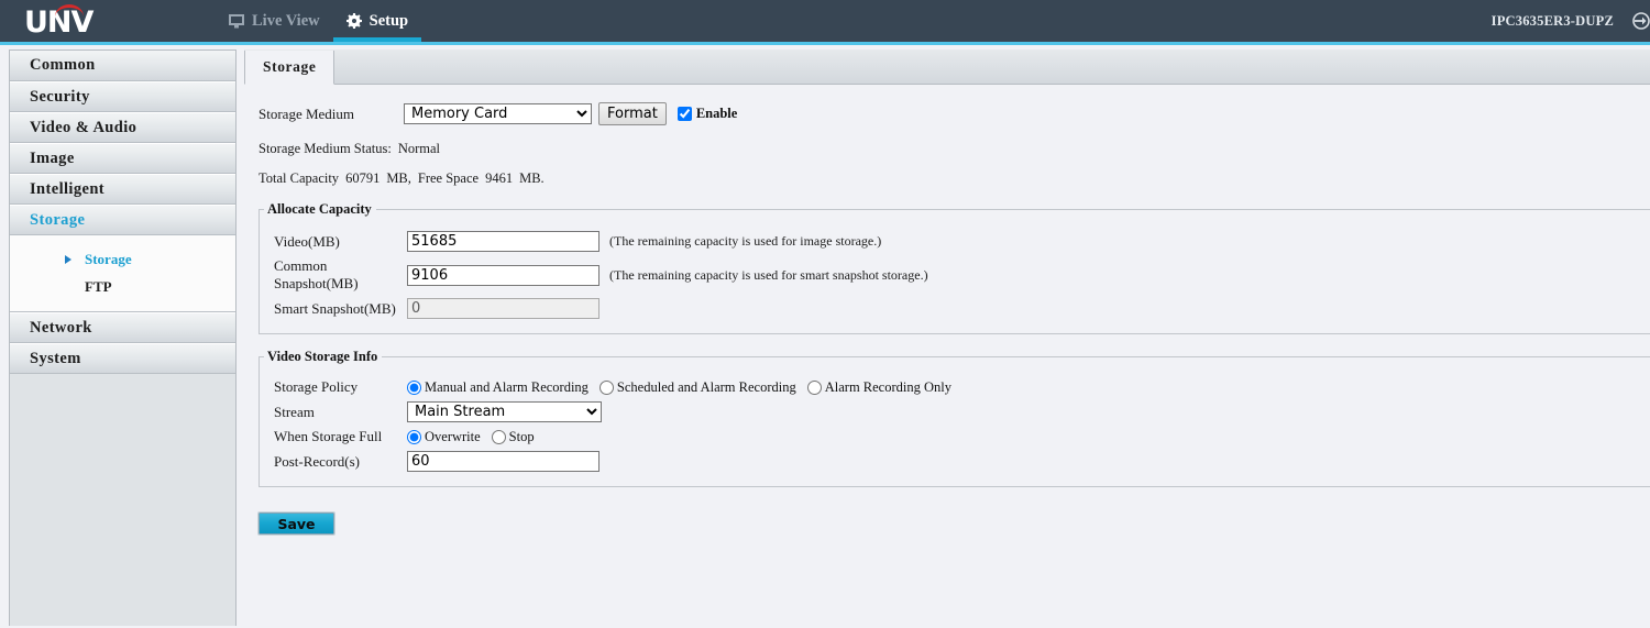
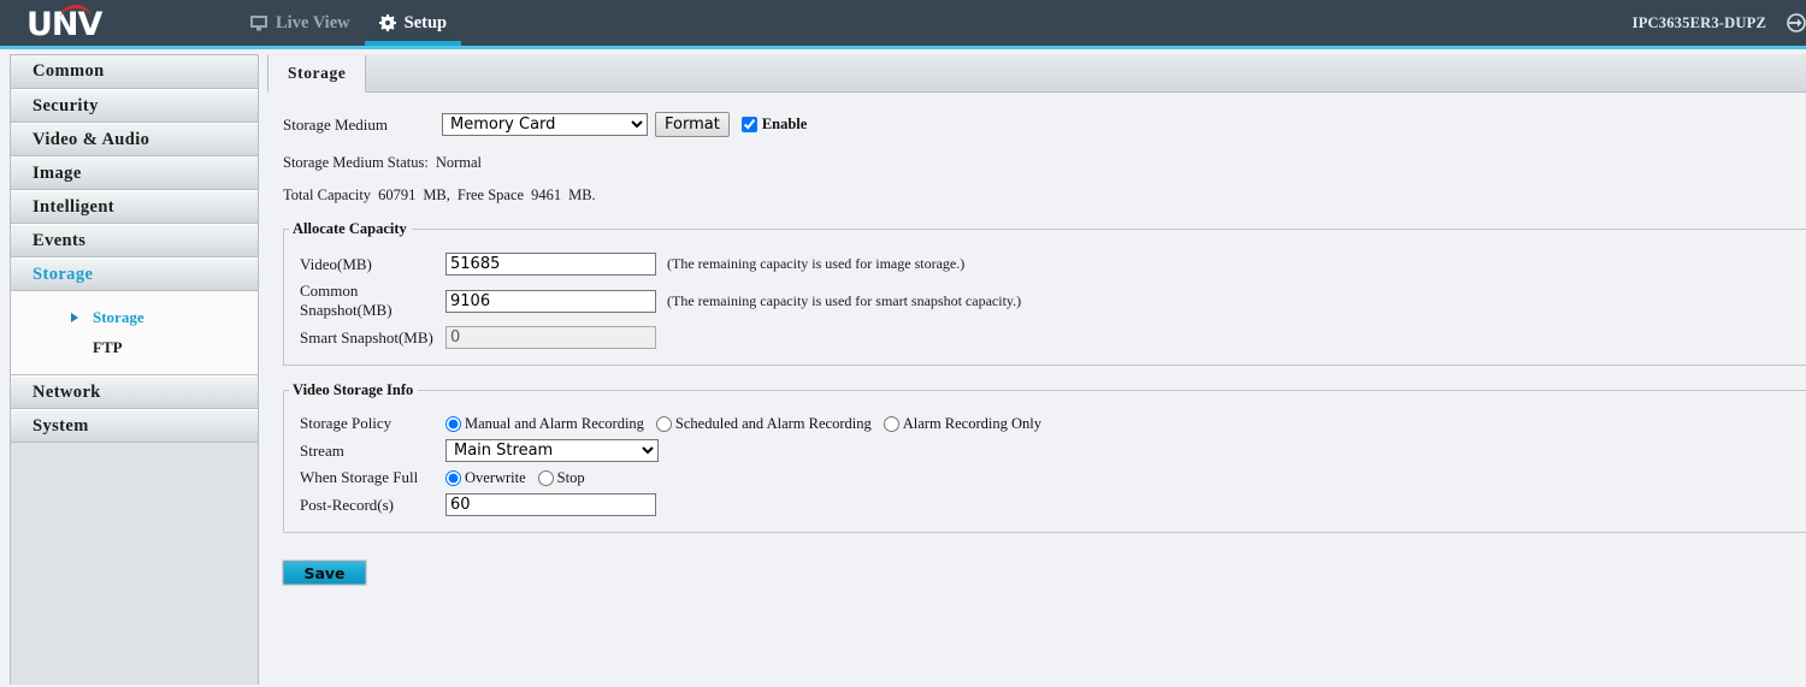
  UNV
  Live View
  Setup
  IPC3635ER3-DUPZ
  Common
  Security
  Video & Audio
  Image
  Intelligent
+ Events
  Storage
  Storage
  FTP
  Network
  System
  Storage
  Storage Medium
  Memory Card
  Format
  Enable
  Storage Medium Status: Normal
  Total Capacity 60791 MB, Free Space 9461 MB.
  Allocate Capacity
  Video(MB)
  51685
  (The remaining capacity is used for image storage.)
  Common Snapshot(MB)
  9106
- (The remaining capacity is used for smart snapshot storage.)
+ (The remaining capacity is used for smart snapshot capacity.)
  Smart Snapshot(MB)
  0
  Video Storage Info
  Storage Policy
  Manual and Alarm Recording
  Scheduled and Alarm Recording
  Alarm Recording Only
  Stream
  Main Stream
  When Storage Full
  Overwrite
  Stop
  Post-Record(s)
  60
  Save
